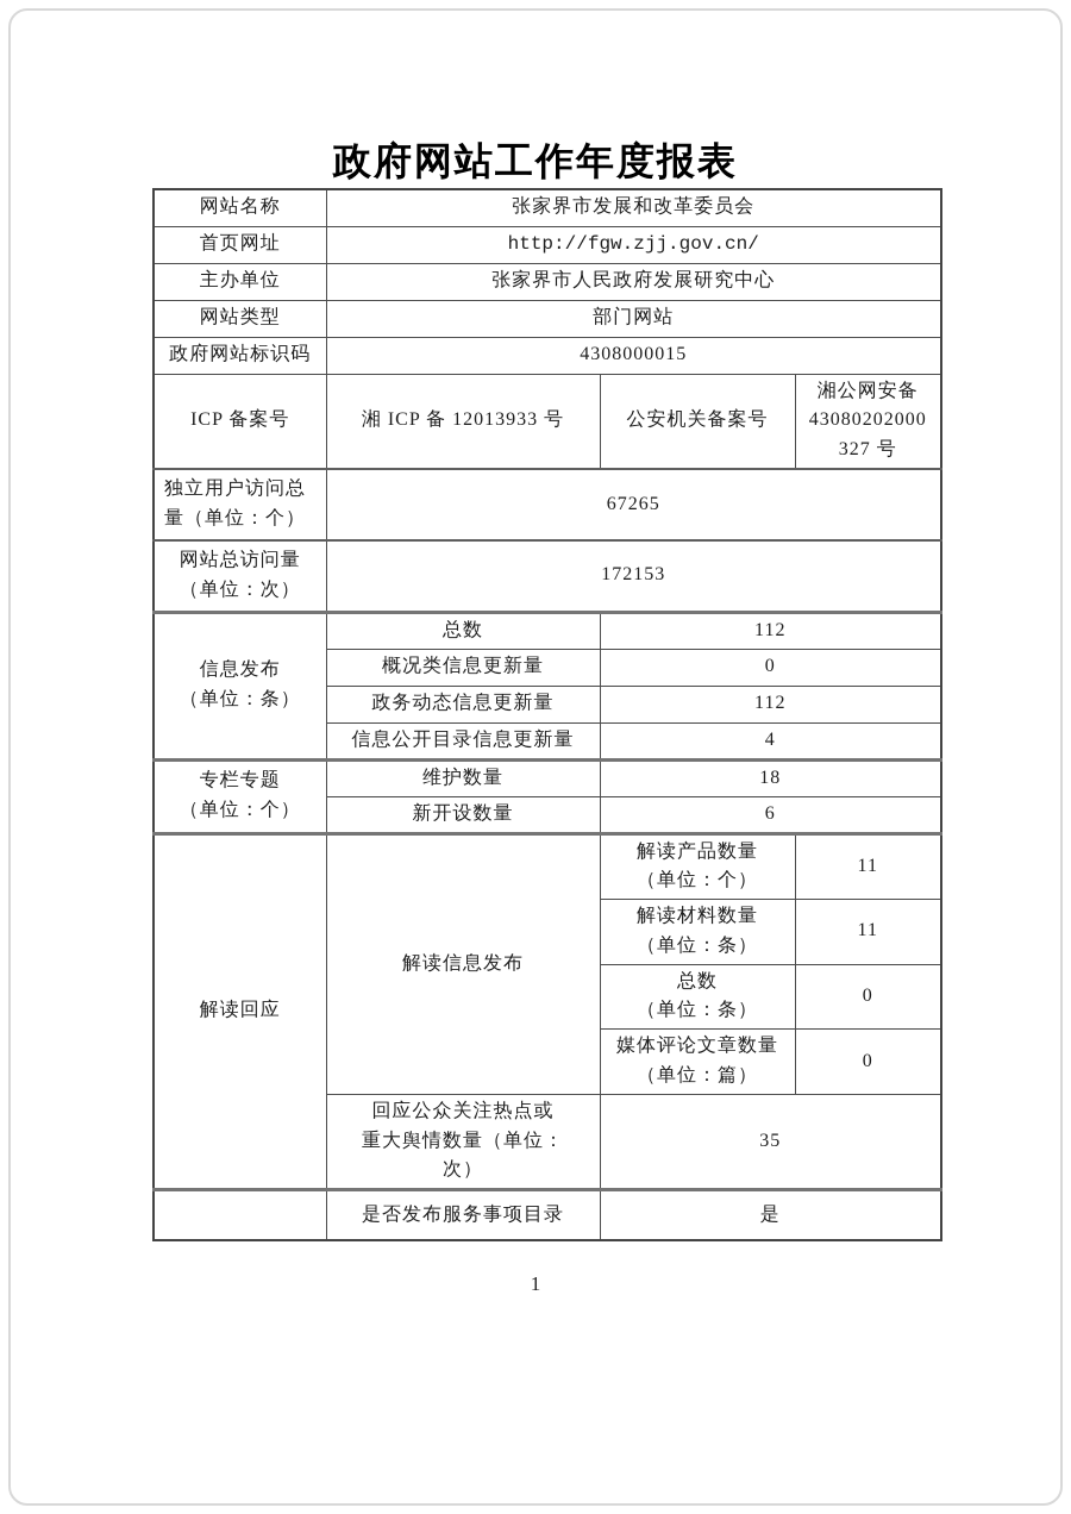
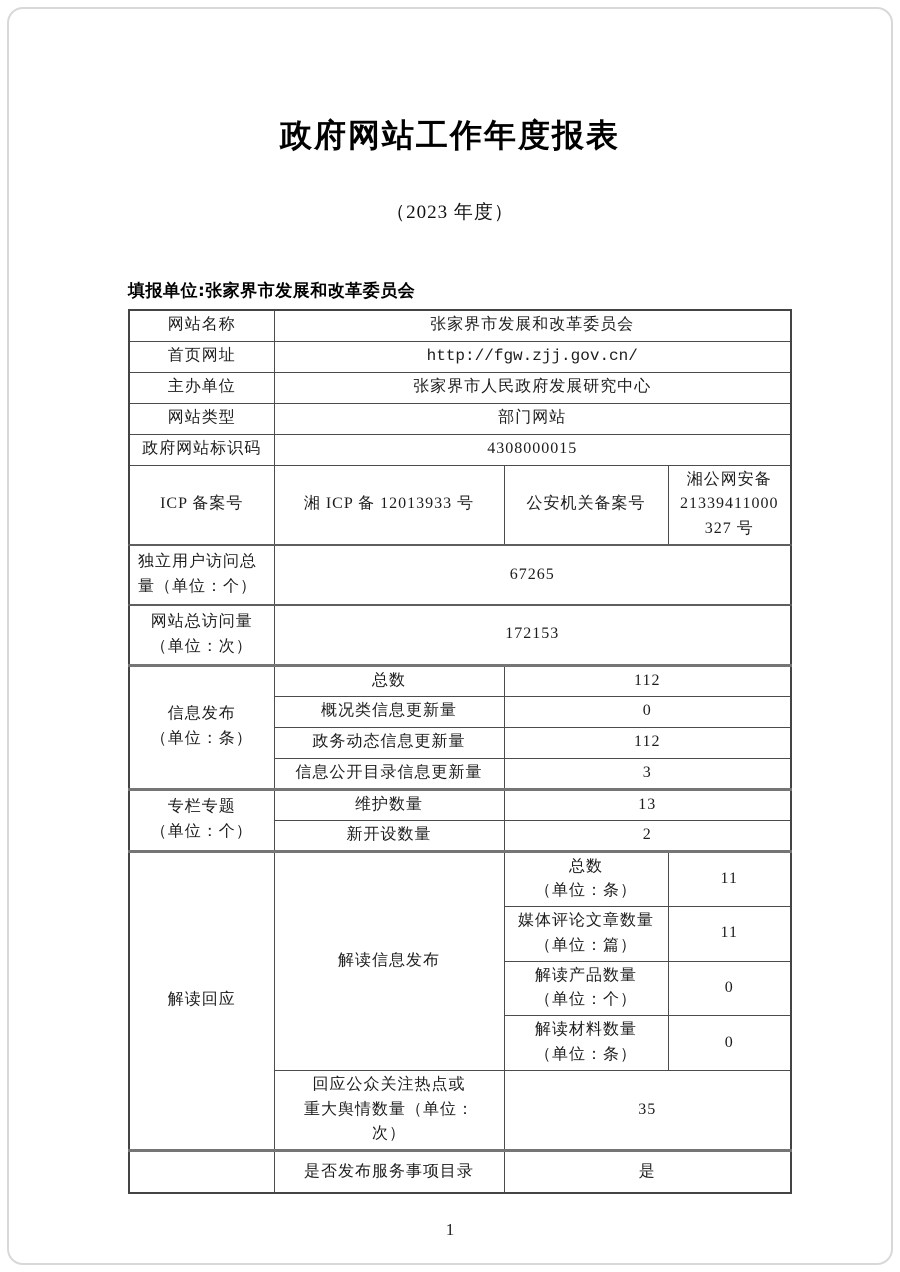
  政府网站工作年度报表
+ （2023 年度）
+ 填报单位:张家界市发展和改革委员会
  网站名称	张家界市发展和改革委员会
  首页网址	http://fgw.zjj.gov.cn/
  主办单位	张家界市人民政府发展研究中心
  网站类型	部门网站
  政府网站标识码	4308000015
- ICP 备案号	湘 ICP 备 12013933 号	公安机关备案号	湘公网安备 43080202000 327 号
+ ICP 备案号	湘 ICP 备 12013933 号	公安机关备案号	湘公网安备 21339411000 327 号
  独立用户访问总量（单位：个）	67265
  网站总访问量 （单位：次）	172153
  信息发布 （单位：条）	总数	112
  概况类信息更新量	0
  政务动态信息更新量	112
- 信息公开目录信息更新量	4
+ 信息公开目录信息更新量	3
- 专栏专题 （单位：个）	维护数量	18
+ 专栏专题 （单位：个）	维护数量	13
- 新开设数量	6
+ 新开设数量	2
- 解读回应	解读信息发布	解读产品数量 （单位：个）	11
+ 解读回应	解读信息发布	总数 （单位：条）	11
- 解读材料数量 （单位：条）	11
+ 媒体评论文章数量 （单位：篇）	11
- 总数 （单位：条）	0
+ 解读产品数量 （单位：个）	0
- 媒体评论文章数量 （单位：篇）	0
+ 解读材料数量 （单位：条）	0
  回应公众关注热点或 重大舆情数量（单位： 次）	35
  	是否发布服务事项目录	是
  1
